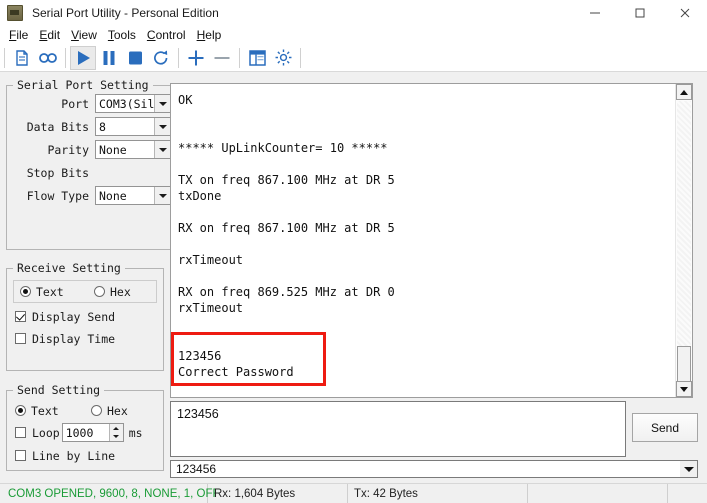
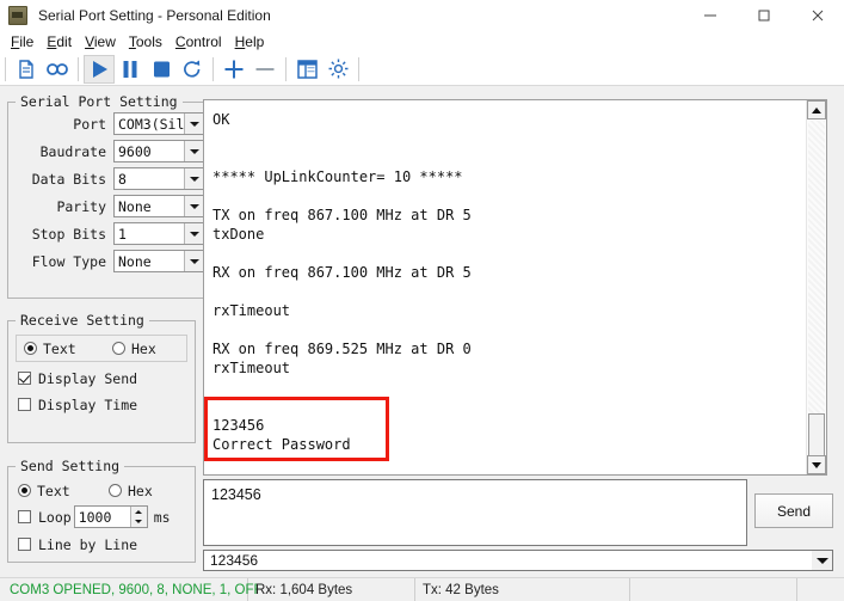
- Serial Port Utility - Personal Edition
+ Serial Port Setting - Personal Edition
  File
  Edit
  View
  Tools
  Control
  Help
  Serial Port Setting
  Port
  COM3(Sil
+ Baudrate
+ 9600
  Data Bits
  8
  Parity
  None
  Stop Bits
+ 1
  Flow Type
  None
  Receive Setting
  Text
  Hex
  Display Send
  Display Time
  Send Setting
  Text
  Hex
  Loop
  1000
  ms
  Line by Line
  OK
  ***** UpLinkCounter= 10 *****
  TX on freq 867.100 MHz at DR 5
  txDone
  RX on freq 867.100 MHz at DR 5
  rxTimeout
  RX on freq 869.525 MHz at DR 0
  rxTimeout
  123456
  Correct Password
  123456
  Send
  123456
  COM3 OPENED, 9600, 8, NONE, 1, O
  Rx: 1,604 Bytes
  Tx: 42 Bytes
